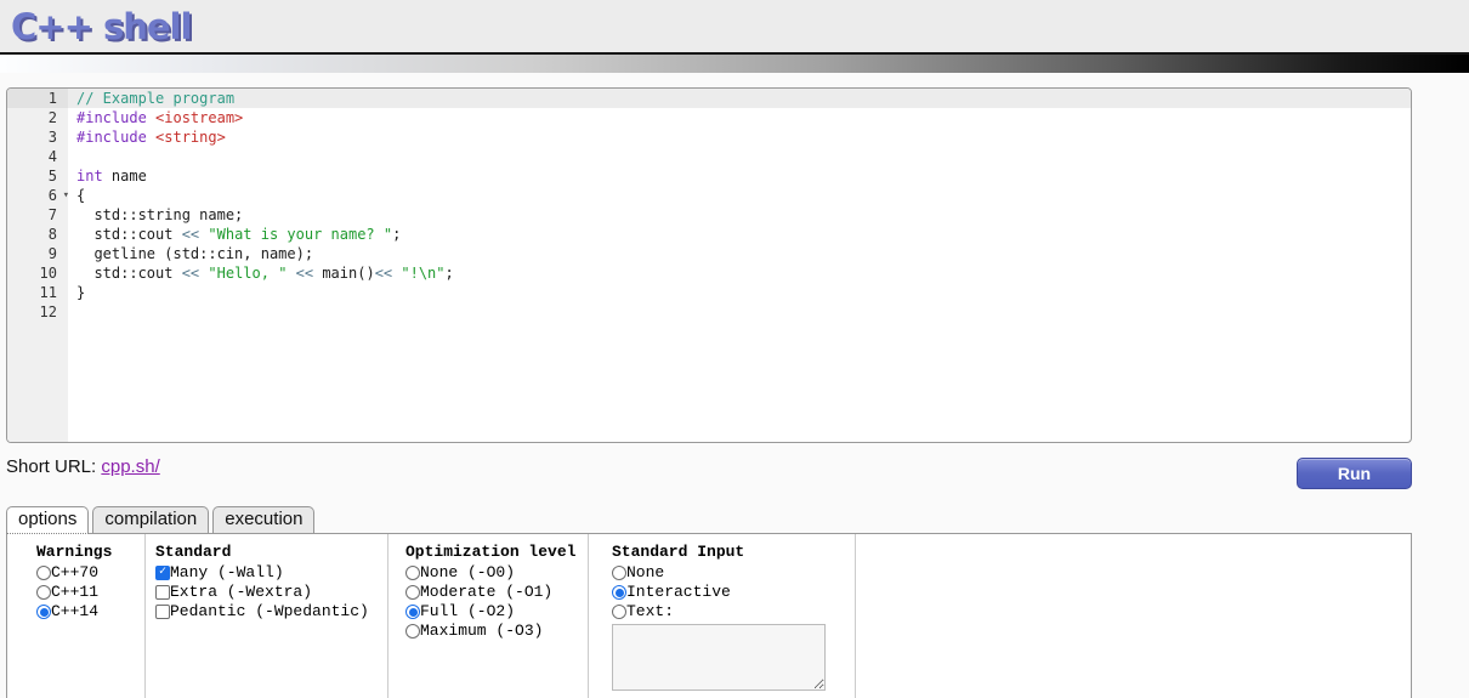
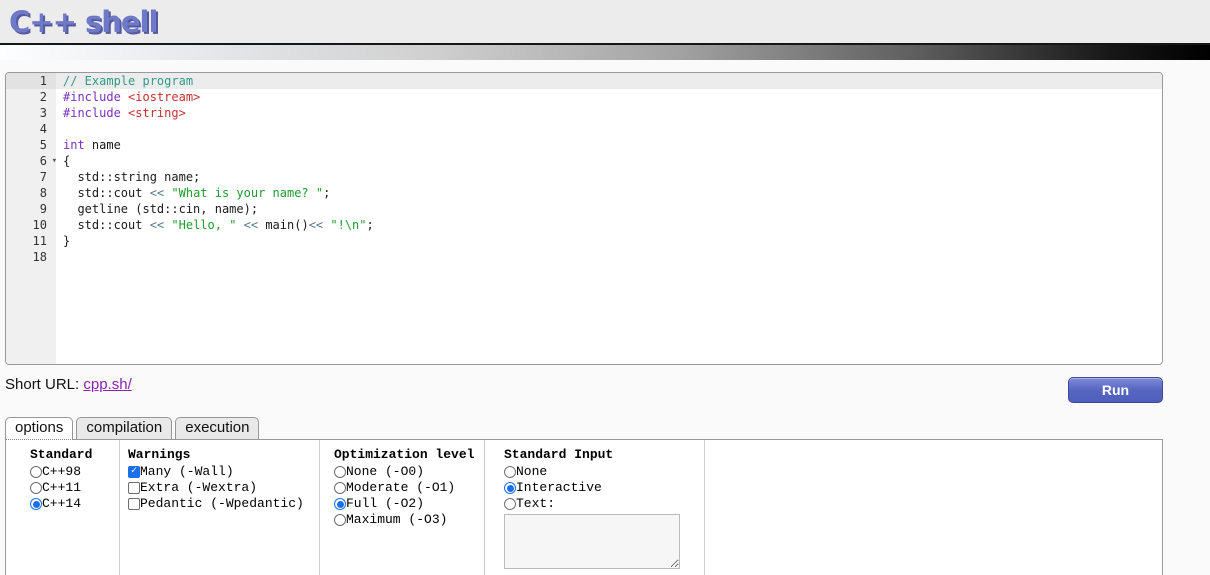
  C++ shell
  1
  // Example program
  2
  #include <iostream>
  3
  #include <string>
  4
  5
  int name
  6
  ▾
  {
  7
  std::string name;
  8
  std::cout << "What is your name? ";
  9
  getline (std::cin, name);
  10
  std::cout << "Hello, " << main()<< "!\n";
  11
  }
- 12
+ 18
  Short URL: cpp.sh/
  Run
  options
  compilation
  execution
- Warnings
+ Standard
- C++70
+ C++98
  C++11
  C++14
- Standard
+ Warnings
  Many (-Wall)
  Extra (-Wextra)
  Pedantic (-Wpedantic)
  Optimization level
  None (-O0)
  Moderate (-O1)
  Full (-O2)
  Maximum (-O3)
  Standard Input
  None
  Interactive
  Text:
